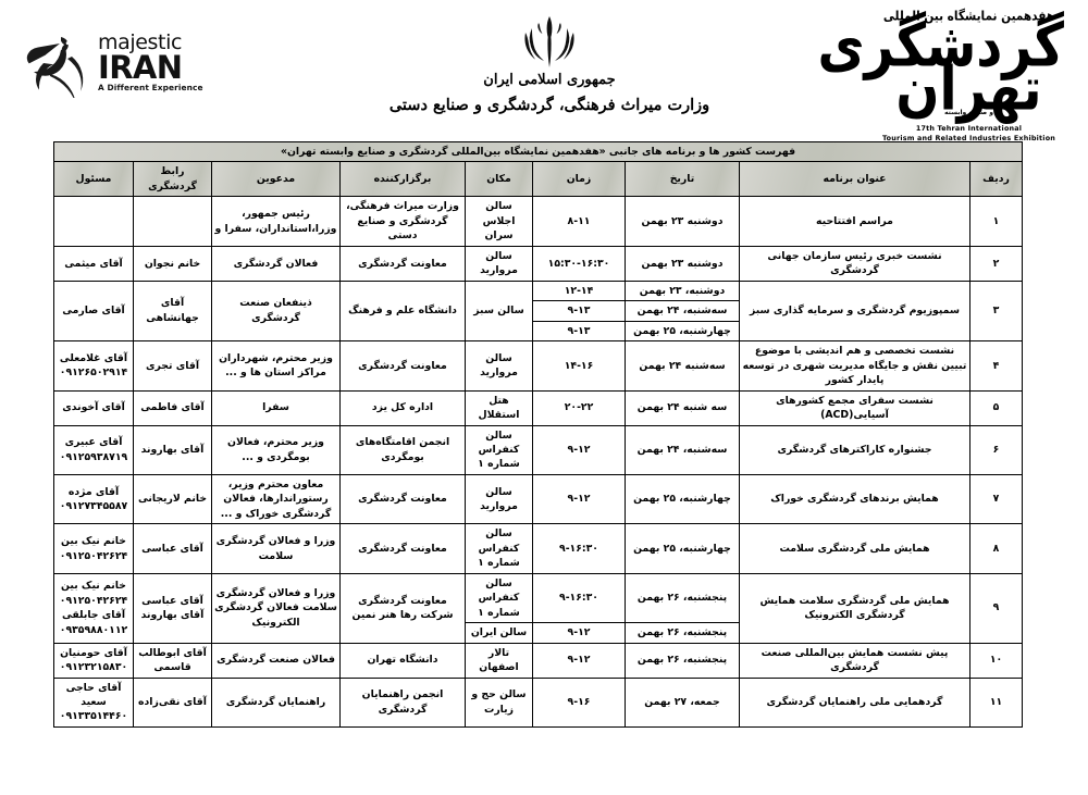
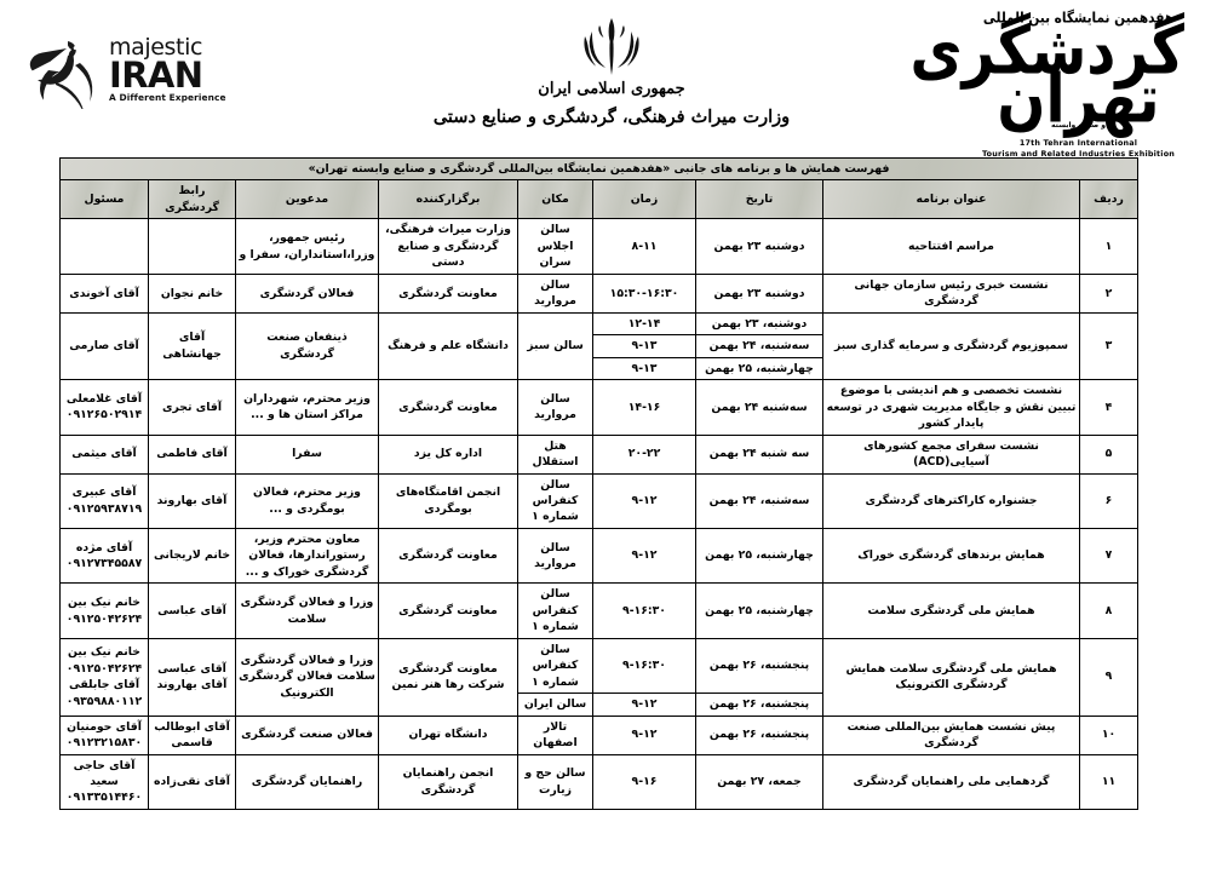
  هفدهمین نمایشگاه بین المللی
  گردشگری
  تهران
  17th Tehran International
  Tourism and Related Industries Exhibition
  جمهوری اسلامی ایران
  وزارت میراث فرهنگی، گردشگری و صنایع دستی
  majestic
  IRAN
  A Different Experience
- فهرست کشور ها و برنامه های جانبی «هفدهمین نمایشگاه بین‌المللی گردشگری و صنایع وابسته تهران»
+ فهرست همایش ها و برنامه های جانبی «هفدهمین نمایشگاه بین‌المللی گردشگری و صنایع وابسته تهران»
  ردیف	عنوان برنامه	تاریخ	زمان	مکان	برگزارکننده	مدعوین	رابط گردشگری	مسئول
  ۱	مراسم افتتاحیه	دوشنبه ۲۳ بهمن	۸-۱۱	سالن اجلاس سران	وزارت میراث فرهنگی، گردشگری و صنایع دستی	رئیس جمهور، وزرا،استانداران، سفرا و
- ۲	نشست خبری رئیس سازمان جهانی گردشگری	دوشنبه ۲۳ بهمن	۱۵:۳۰-۱۶:۳۰	سالن مروارید	معاونت گردشگری	فعالان گردشگری	خانم نجوان	آقای میثمی
+ ۲	نشست خبری رئیس سازمان جهانی گردشگری	دوشنبه ۲۳ بهمن	۱۵:۳۰-۱۶:۳۰	سالن مروارید	معاونت گردشگری	فعالان گردشگری	خانم نجوان	آقای آخوندی
  ۳	سمپوزیوم گردشگری و سرمایه گذاری سبز	دوشنبه، ۲۳ بهمن	۱۲-۱۴	سالن سبز	دانشگاه علم و فرهنگ	ذینفعان صنعت گردشگری	آقای جهانشاهی	آقای صارمی
  سه‌شنبه، ۲۴ بهمن	۹-۱۳
  چهارشنبه، ۲۵ بهمن	۹-۱۳
  ۴	نشست تخصصی و هم اندیشی با موضوع تبیین نقش و جایگاه مدیریت شهری در توسعه پایدار کشور	سه‌شنبه ۲۴ بهمن	۱۴-۱۶	سالن مروارید	معاونت گردشگری	وزیر محترم، شهرداران مراکز استان ها و ...	آقای تجری	آقای غلامعلی ۰۹۱۲۶۵۰۲۹۱۴
- ۵	نشست سفرای مجمع کشورهای آسیایی(ACD)	سه شنبه ۲۴ بهمن	۲۰-۲۲	هتل استقلال	اداره کل یزد	سفرا	آقای فاطمی	آقای آخوندی
+ ۵	نشست سفرای مجمع کشورهای آسیایی(ACD)	سه شنبه ۲۴ بهمن	۲۰-۲۲	هتل استقلال	اداره کل یزد	سفرا	آقای فاطمی	آقای میثمی
  ۶	جشنواره کاراکترهای گردشگری	سه‌شنبه، ۲۴ بهمن	۹-۱۲	سالن کنفراس شماره ۱	انجمن اقامتگاه‌های بومگردی	وزیر محترم، فعالان بومگردی و ...	آقای بهاروند	آقای عبیری ۰۹۱۲۵۹۳۸۷۱۹
  ۷	همایش برندهای گردشگری خوراک	چهارشنبه، ۲۵ بهمن	۹-۱۲	سالن مروارید	معاونت گردشگری	معاون محترم وزیر، رستوراندارها، فعالان گردشگری خوراک و ...	خانم لاریجانی	آقای مژده ۰۹۱۲۷۳۴۵۵۸۷
  ۸	همایش ملی گردشگری سلامت	چهارشنبه، ۲۵ بهمن	۹-۱۶:۳۰	سالن کنفراس شماره ۱	معاونت گردشگری	وزرا و فعالان گردشگری سلامت	آقای عباسی	خانم نیک بین ۰۹۱۲۵۰۴۲۶۲۴
  ۹	همایش ملی گردشگری سلامت همایش گردشگری الکترونیک	پنجشنبه، ۲۶ بهمن	۹-۱۶:۳۰	سالن کنفراس شماره ۱	معاونت گردشگری شرکت رها هنر نمین	وزرا و فعالان گردشگری سلامت فعالان گردشگری الکترونیک	آقای عباسی آقای بهاروند	خانم نیک بین ۰۹۱۲۵۰۴۲۶۲۴ آقای جابلقی ۰۹۳۵۹۸۸۰۱۱۲
  پنجشنبه، ۲۶ بهمن	۹-۱۲	سالن ایران
  ۱۰	پیش نشست همایش بین‌المللی صنعت گردشگری	پنجشنبه، ۲۶ بهمن	۹-۱۲	تالار اصفهان	دانشگاه تهران	فعالان صنعت گردشگری	آقای ابوطالب قاسمی	آقای حومنیان ۰۹۱۲۳۲۱۵۸۳۰
  ۱۱	گردهمایی ملی راهنمایان گردشگری	جمعه، ۲۷ بهمن	۹-۱۶	سالن حج و زیارت	انجمن راهنمایان گردشگری	راهنمایان گردشگری	آقای نقی‌زاده	آقای حاجی سعید ۰۹۱۳۳۵۱۴۴۶۰
